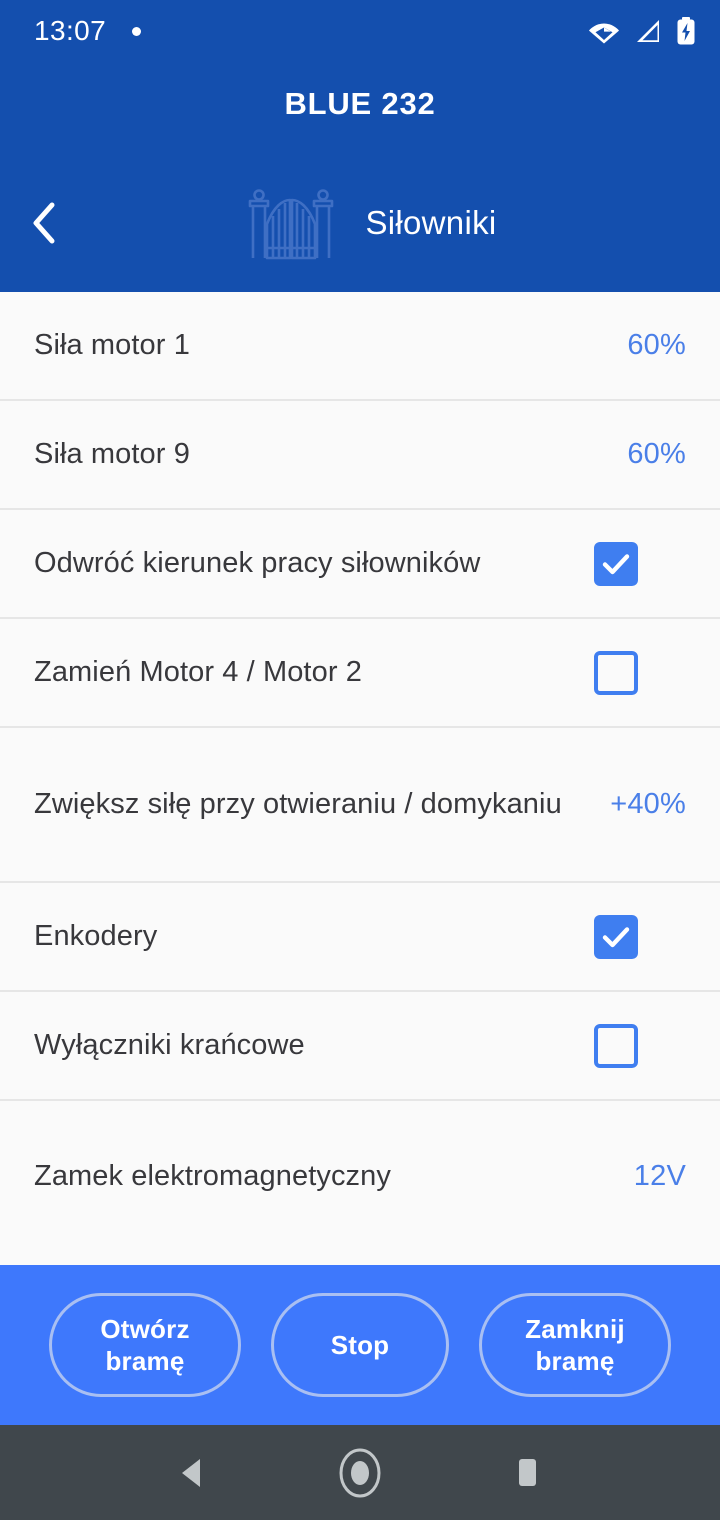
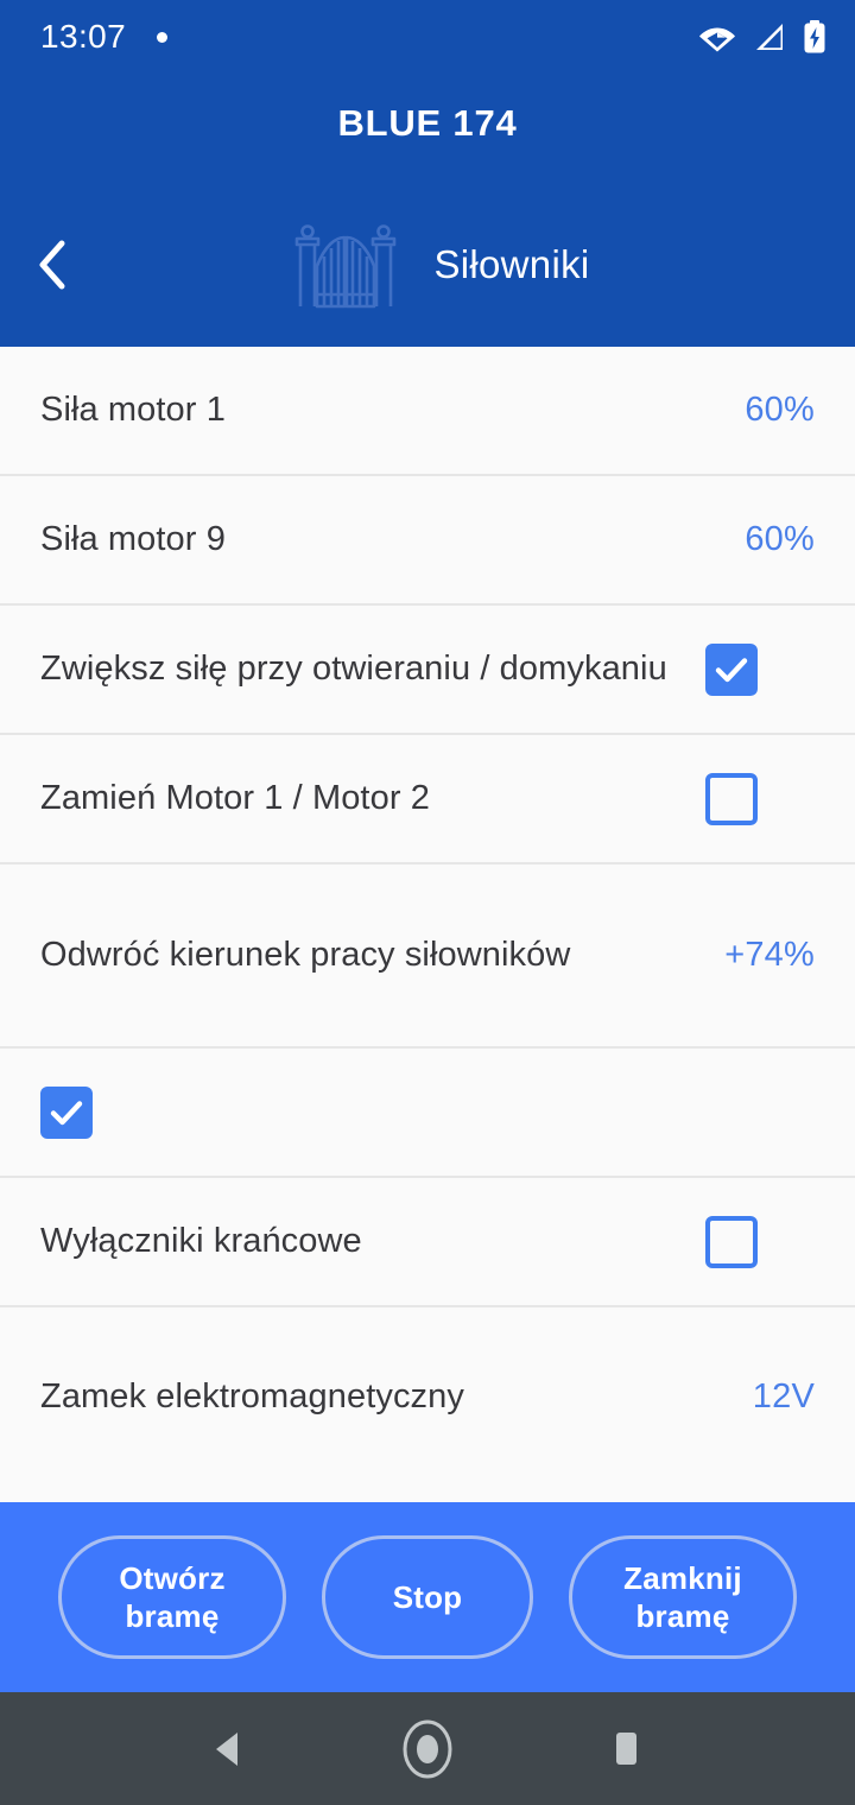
  13:07
- BLUE 232
+ BLUE 174
  Siłowniki
  Siła motor 1
  60%
  Siła motor 9
  60%
- Odwróć kierunek pracy siłowników
+ Zwiększ siłę przy otwieraniu / domykaniu
- Zamień Motor 4 / Motor 2
+ Zamień Motor 1 / Motor 2
- Zwiększ siłę przy otwieraniu / domykaniu
+ Odwróć kierunek pracy siłowników
- +40%
+ +74%
- Enkodery
  Wyłączniki krańcowe
  Zamek elektromagnetyczny
  12V
  Otwórz
  bramę
  Stop
  Zamknij
  bramę
